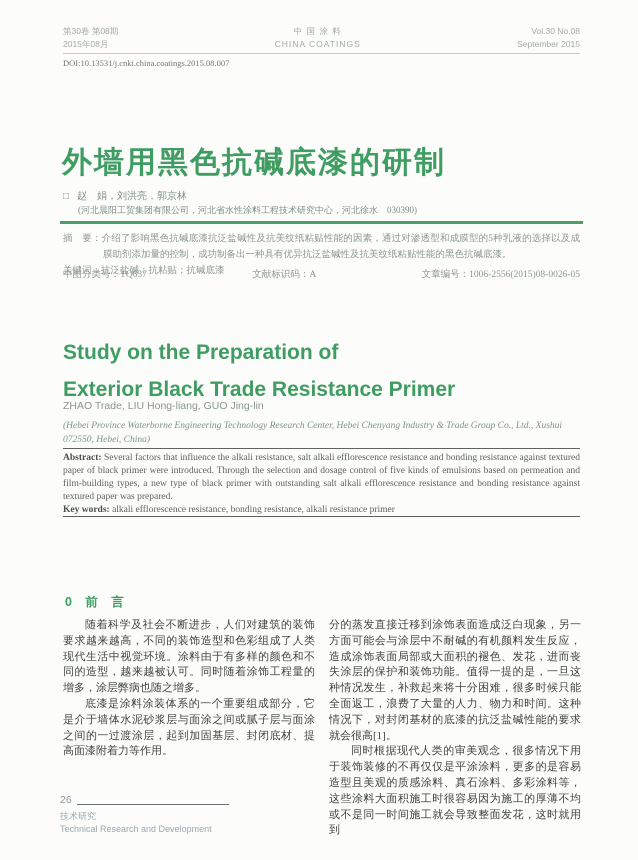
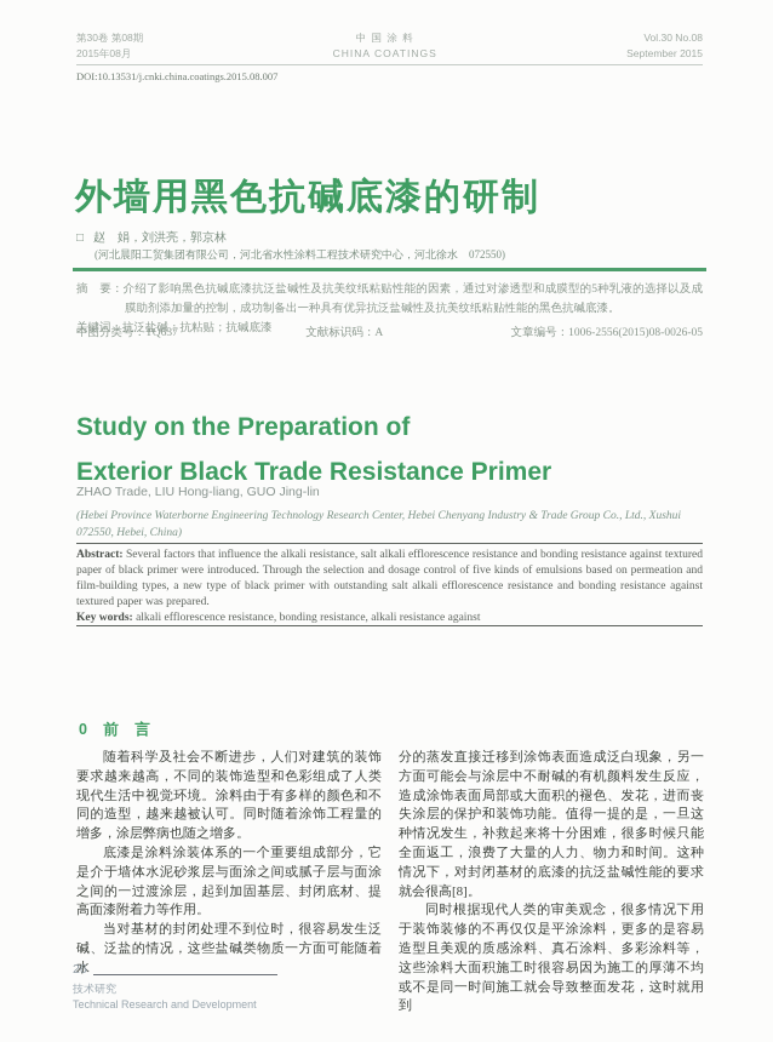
  第30卷 第08期
  2015年08月
  中 国 涂 料
  CHINA COATINGS
  Vol.30 No.08
  September 2015
  DOI:10.13531/j.cnki.china.coatings.2015.08.007
  外墙用黑色抗碱底漆的研制
  □ 赵 娟，刘洪亮，郭京林
- (河北晨阳工贸集团有限公司，河北省水性涂料工程技术研究中心，河北徐水 030390)
+ (河北晨阳工贸集团有限公司，河北省水性涂料工程技术研究中心，河北徐水 072550)
  摘 要：介绍了影响黑色抗碱底漆抗泛盐碱性及抗美纹纸粘贴性能的因素，通过对渗透型和成膜型的5种乳液的选择以及成膜助剂添加量的控制，成功制备出一种具有优异抗泛盐碱性及抗美纹纸粘贴性能的黑色抗碱底漆。
  关键词：抗泛盐碱；抗粘贴；抗碱底漆
  中图分类号：TQ637
  文献标识码：A
  文章编号：1006-2556(2015)08-0026-05
  Study on the Preparation of
  Exterior Black Trade Resistance Primer
  ZHAO Trade, LIU Hong-liang, GUO Jing-lin
  (Hebei Province Waterborne Engineering Technology Research Center, Hebei Chenyang Industry & Trade Group Co., Ltd., Xushui 072550, Hebei, China)
  Abstract: Several factors that influence the alkali resistance, salt alkali efflorescence resistance and bonding resistance against textured paper of black primer were introduced. Through the selection and dosage control of five kinds of emulsions based on permeation and film-building types, a new type of black primer with outstanding salt alkali efflorescence resistance and bonding resistance against textured paper was prepared.
- Key words: alkali efflorescence resistance, bonding resistance, alkali resistance primer
+ Key words: alkali efflorescence resistance, bonding resistance, alkali resistance against
  0 前 言
  随着科学及社会不断进步，人们对建筑的装饰要求越来越高，不同的装饰造型和色彩组成了人类现代生活中视觉环境。涂料由于有多样的颜色和不同的造型，越来越被认可。同时随着涂饰工程量的增多，涂层弊病也随之增多。
  底漆是涂料涂装体系的一个重要组成部分，它是介于墙体水泥砂浆层与面涂之间或腻子层与面涂之间的一过渡涂层，起到加固基层、封闭底材、提高面漆附着力等作用。
+ 当对基材的封闭处理不到位时，很容易发生泛碱、泛盐的情况，这些盐碱类物质一方面可能随着水
- 分的蒸发直接迁移到涂饰表面造成泛白现象，另一方面可能会与涂层中不耐碱的有机颜料发生反应，造成涂饰表面局部或大面积的褪色、发花，进而丧失涂层的保护和装饰功能。值得一提的是，一旦这种情况发生，补救起来将十分困难，很多时候只能全面返工，浪费了大量的人力、物力和时间。这种情况下，对封闭基材的底漆的抗泛盐碱性能的要求就会很高[1]。
+ 分的蒸发直接迁移到涂饰表面造成泛白现象，另一方面可能会与涂层中不耐碱的有机颜料发生反应，造成涂饰表面局部或大面积的褪色、发花，进而丧失涂层的保护和装饰功能。值得一提的是，一旦这种情况发生，补救起来将十分困难，很多时候只能全面返工，浪费了大量的人力、物力和时间。这种情况下，对封闭基材的底漆的抗泛盐碱性能的要求就会很高[8]。
  同时根据现代人类的审美观念，很多情况下用于装饰装修的不再仅仅是平涂涂料，更多的是容易造型且美观的质感涂料、真石涂料、多彩涂料等，这些涂料大面积施工时很容易因为施工的厚薄不均或不是同一时间施工就会导致整面发花，这时就用到
  26
  技术研究
  Technical Research and Development
